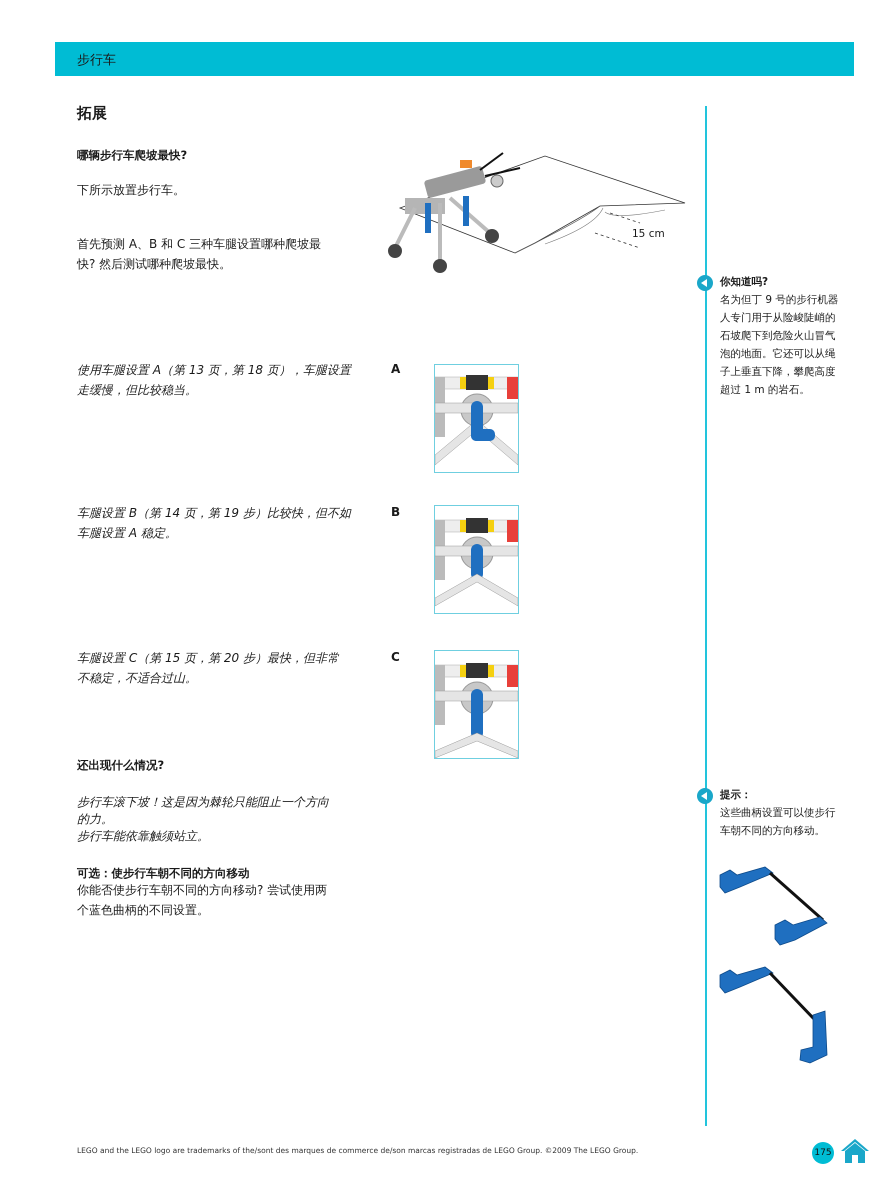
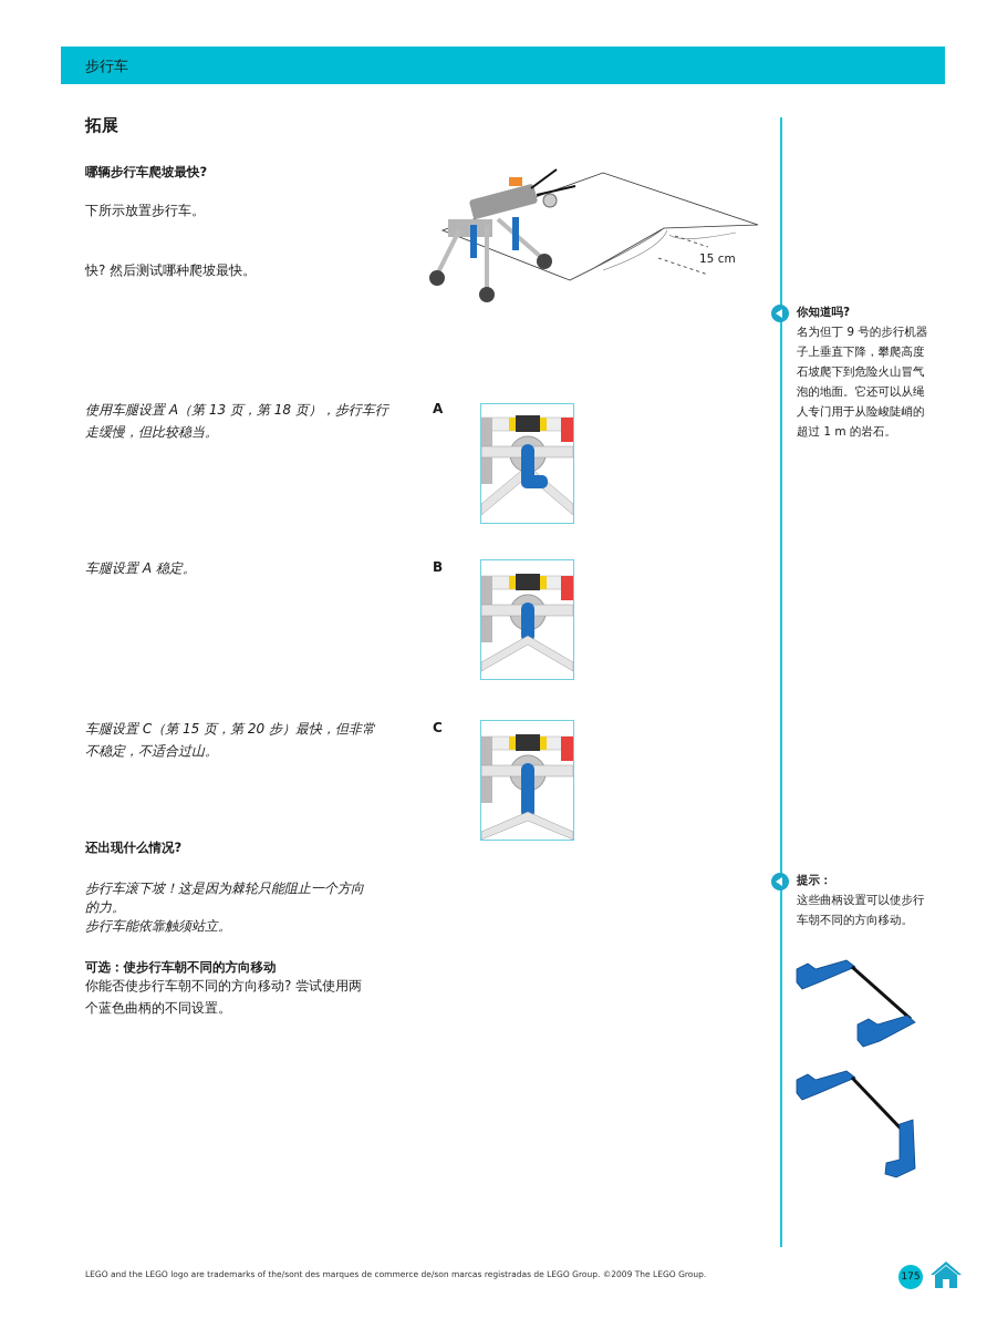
  步行车
  拓展
  哪辆步行车爬坡最快?
  下所示放置步行车。
- 首先预测 A、B 和 C 三种车腿设置哪种爬坡最
  快? 然后测试哪种爬坡最快。
  15 cm
- 使用车腿设置 A（第 13 页，第 18 页），车腿设置
+ 使用车腿设置 A（第 13 页，第 18 页），步行车行
  走缓慢，但比较稳当。
  A
- 车腿设置 B（第 14 页，第 19 步）比较快，但不如
  车腿设置 A 稳定。
  B
  车腿设置 C（第 15 页，第 20 步）最快，但非常
  不稳定，不适合过山。
  C
  还出现什么情况?
  步行车滚下坡！这是因为棘轮只能阻止一个方向
  的力。
  步行车能依靠触须站立。
  可选：使步行车朝不同的方向移动
  你能否使步行车朝不同的方向移动? 尝试使用两
  个蓝色曲柄的不同设置。
  你知道吗?
  名为但丁 9 号的步行机器
- 人专门用于从险峻陡峭的
+ 子上垂直下降，攀爬高度
  石坡爬下到危险火山冒气
  泡的地面。它还可以从绳
- 子上垂直下降，攀爬高度
+ 人专门用于从险峻陡峭的
  超过 1 m 的岩石。
  提示：
  这些曲柄设置可以使步行
  车朝不同的方向移动。
  LEGO and the LEGO logo are trademarks of the/sont des marques de commerce de/son marcas registradas de LEGO Group. ©2009 The LEGO Group.
  175
